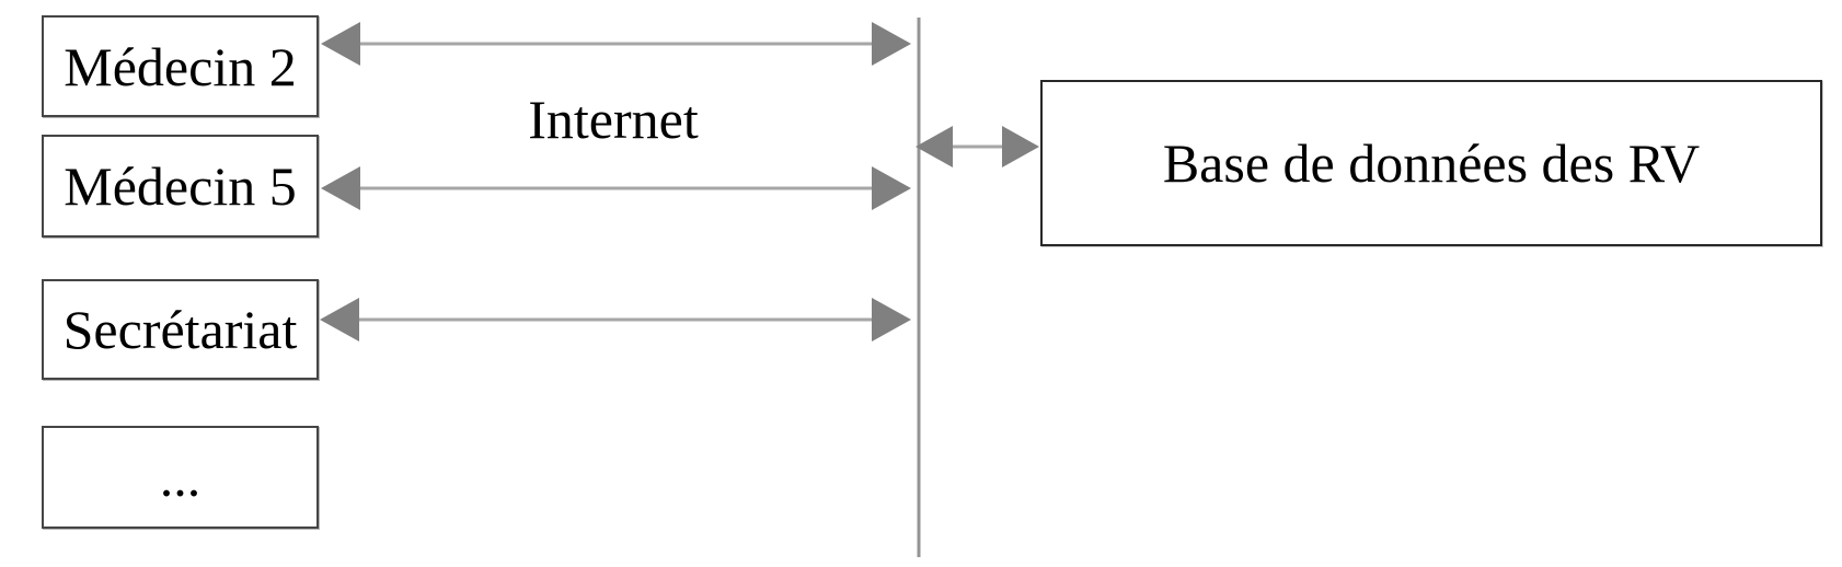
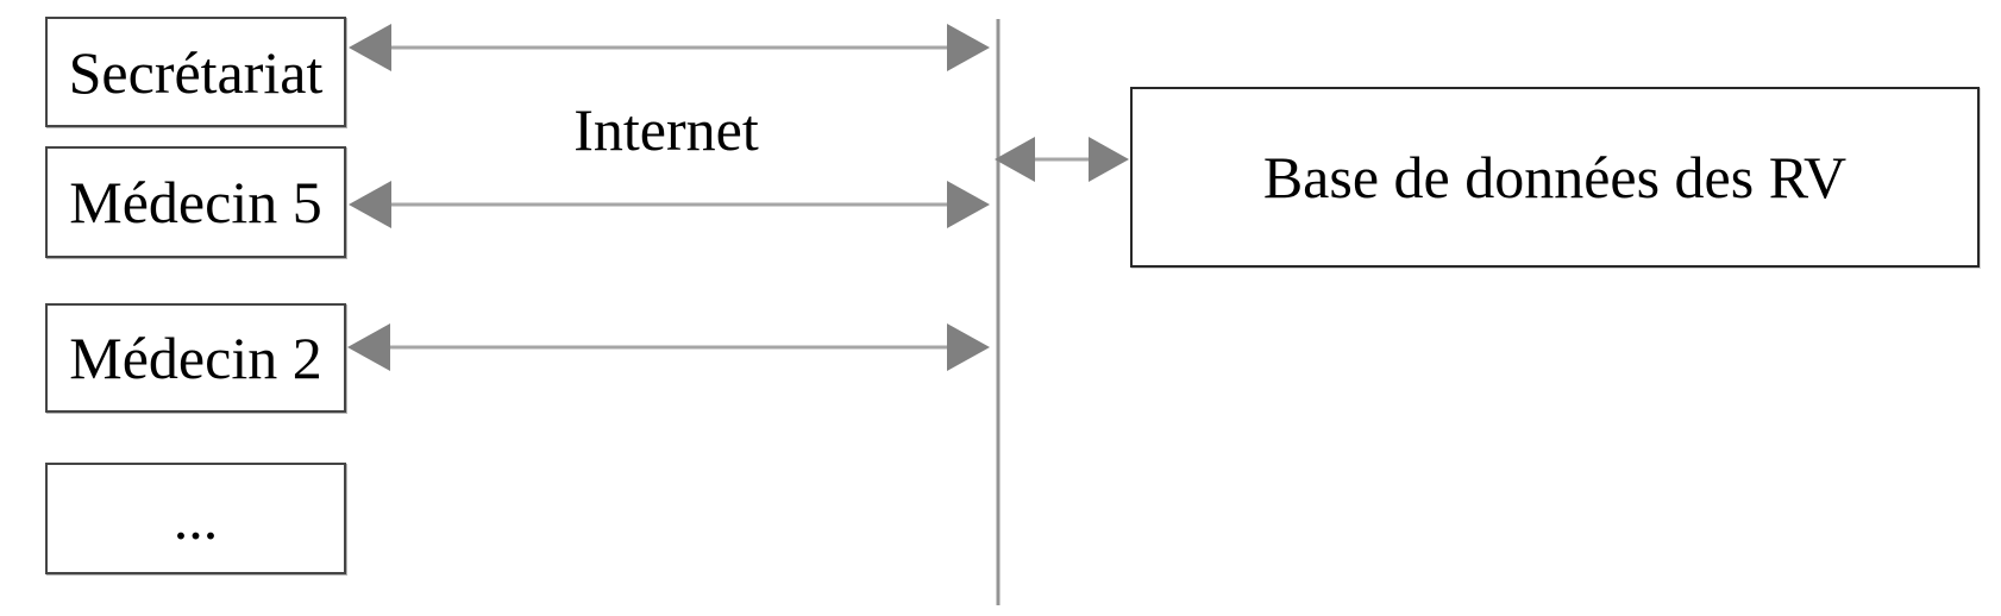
- Médecin 2
+ Secrétariat
  Médecin 5
- Secrétariat
+ Médecin 2
  ...
  Internet
  Base de données des RV
